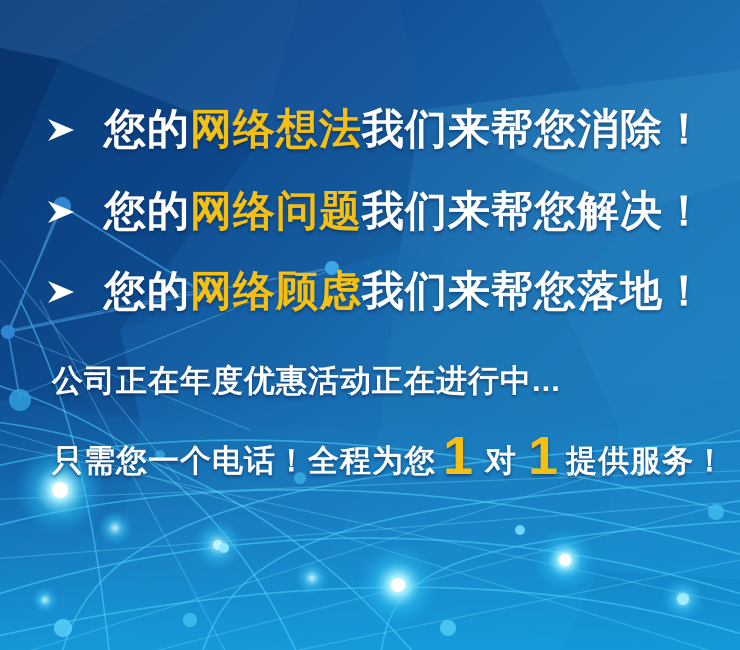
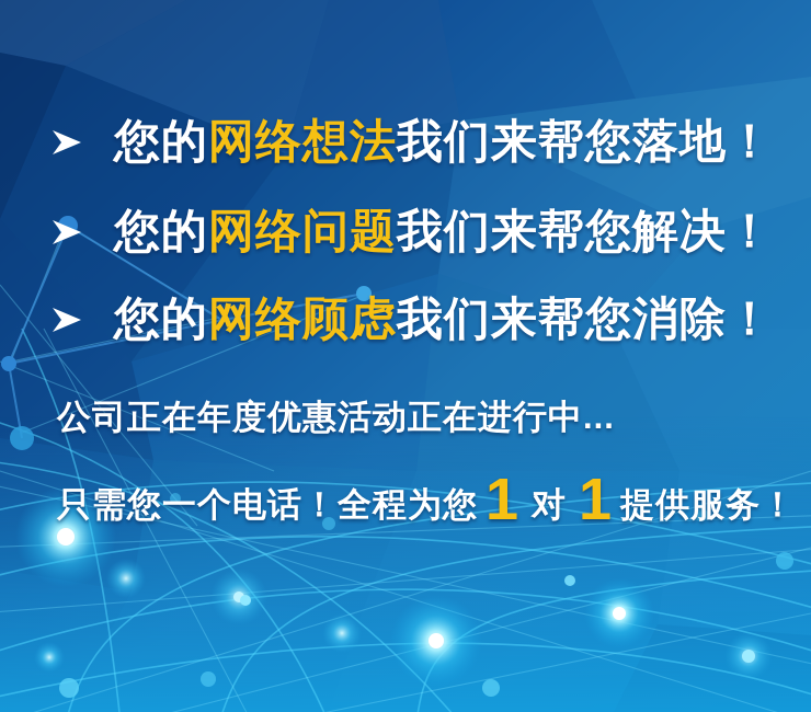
- 您的网络想法我们来帮您消除！
+ 您的网络想法我们来帮您落地！
  您的网络问题我们来帮您解决！
- 您的网络顾虑我们来帮您落地！
+ 您的网络顾虑我们来帮您消除！
  公司正在年度优惠活动正在进行中...
  只需您一个电话！全程为您
  1
  对
  1
  提供服务！
